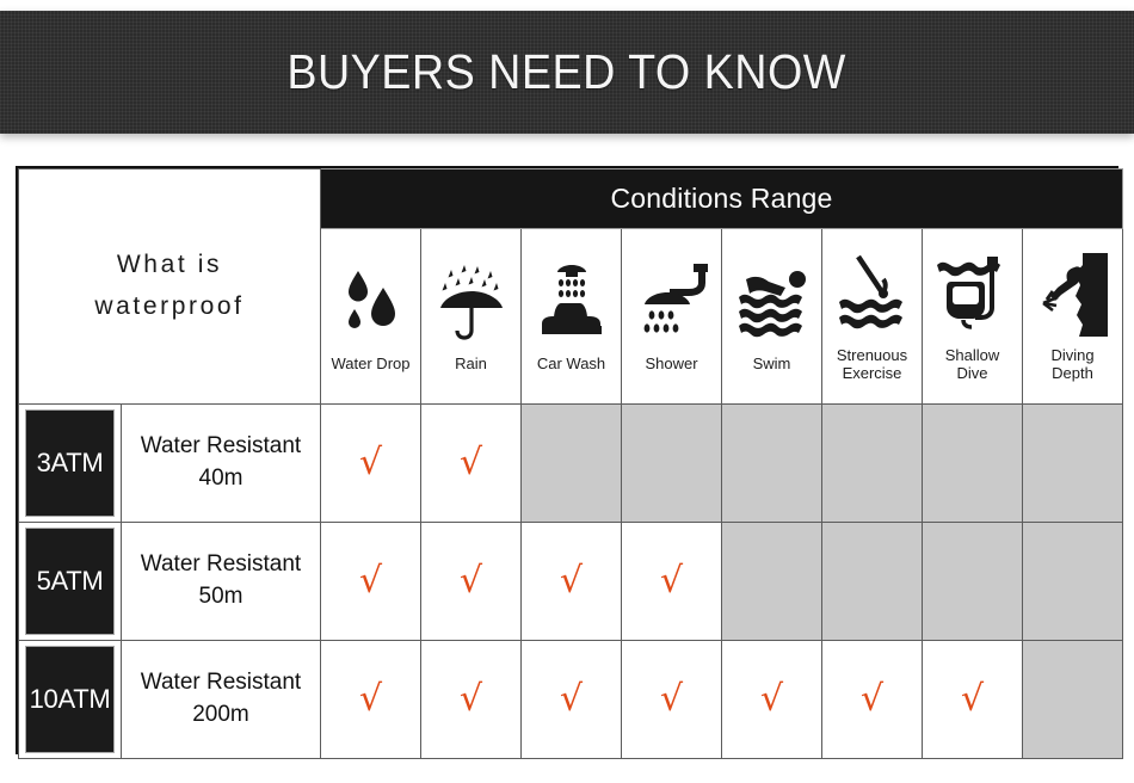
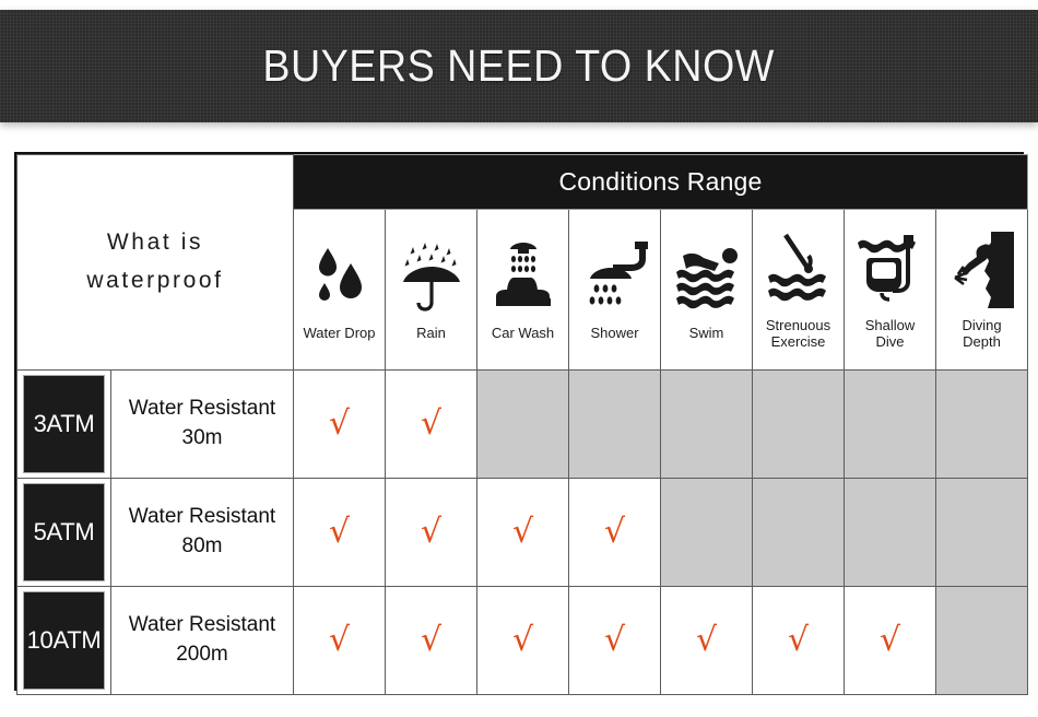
  BUYERS NEED TO KNOW
  What is waterproof	Conditions Range
  Water Drop	Rain	Car Wash	Shower	Swim	Strenuous Exercise	Shallow Dive	Diving Depth
- 3ATM	Water Resistant 40m	√	√
+ 3ATM	Water Resistant 30m	√	√
- 5ATM	Water Resistant 50m	√	√	√	√
+ 5ATM	Water Resistant 80m	√	√	√	√
  10ATM	Water Resistant 200m	√	√	√	√	√	√	√
